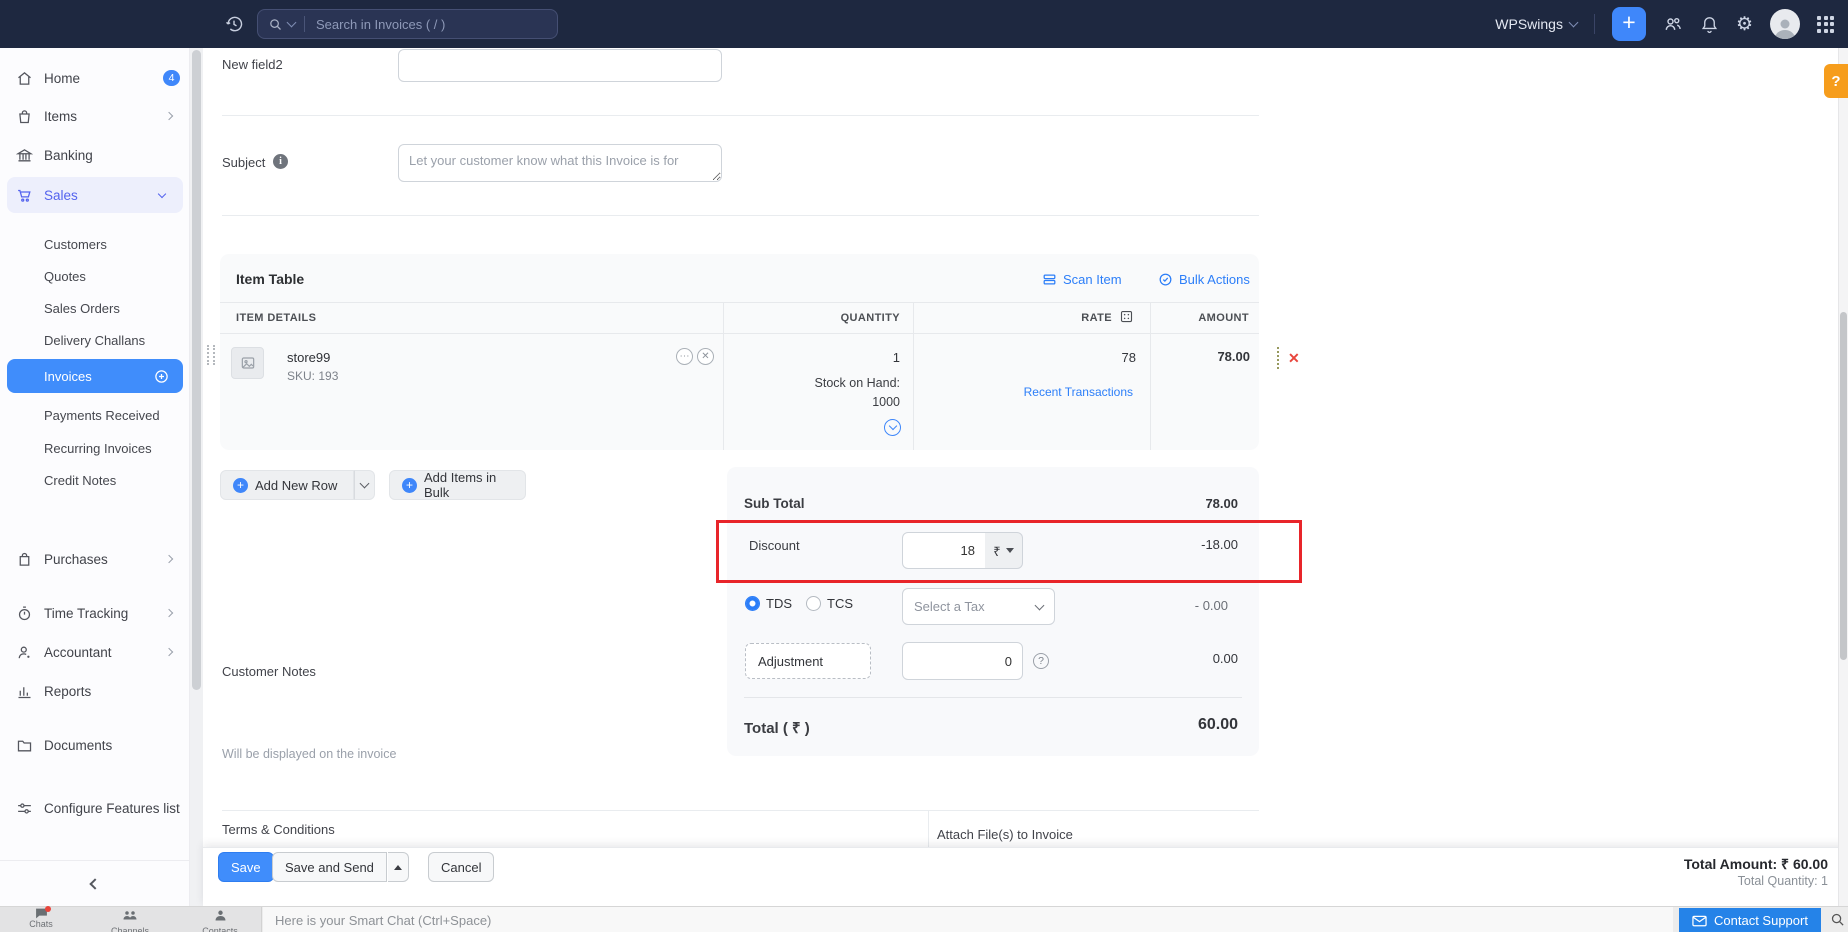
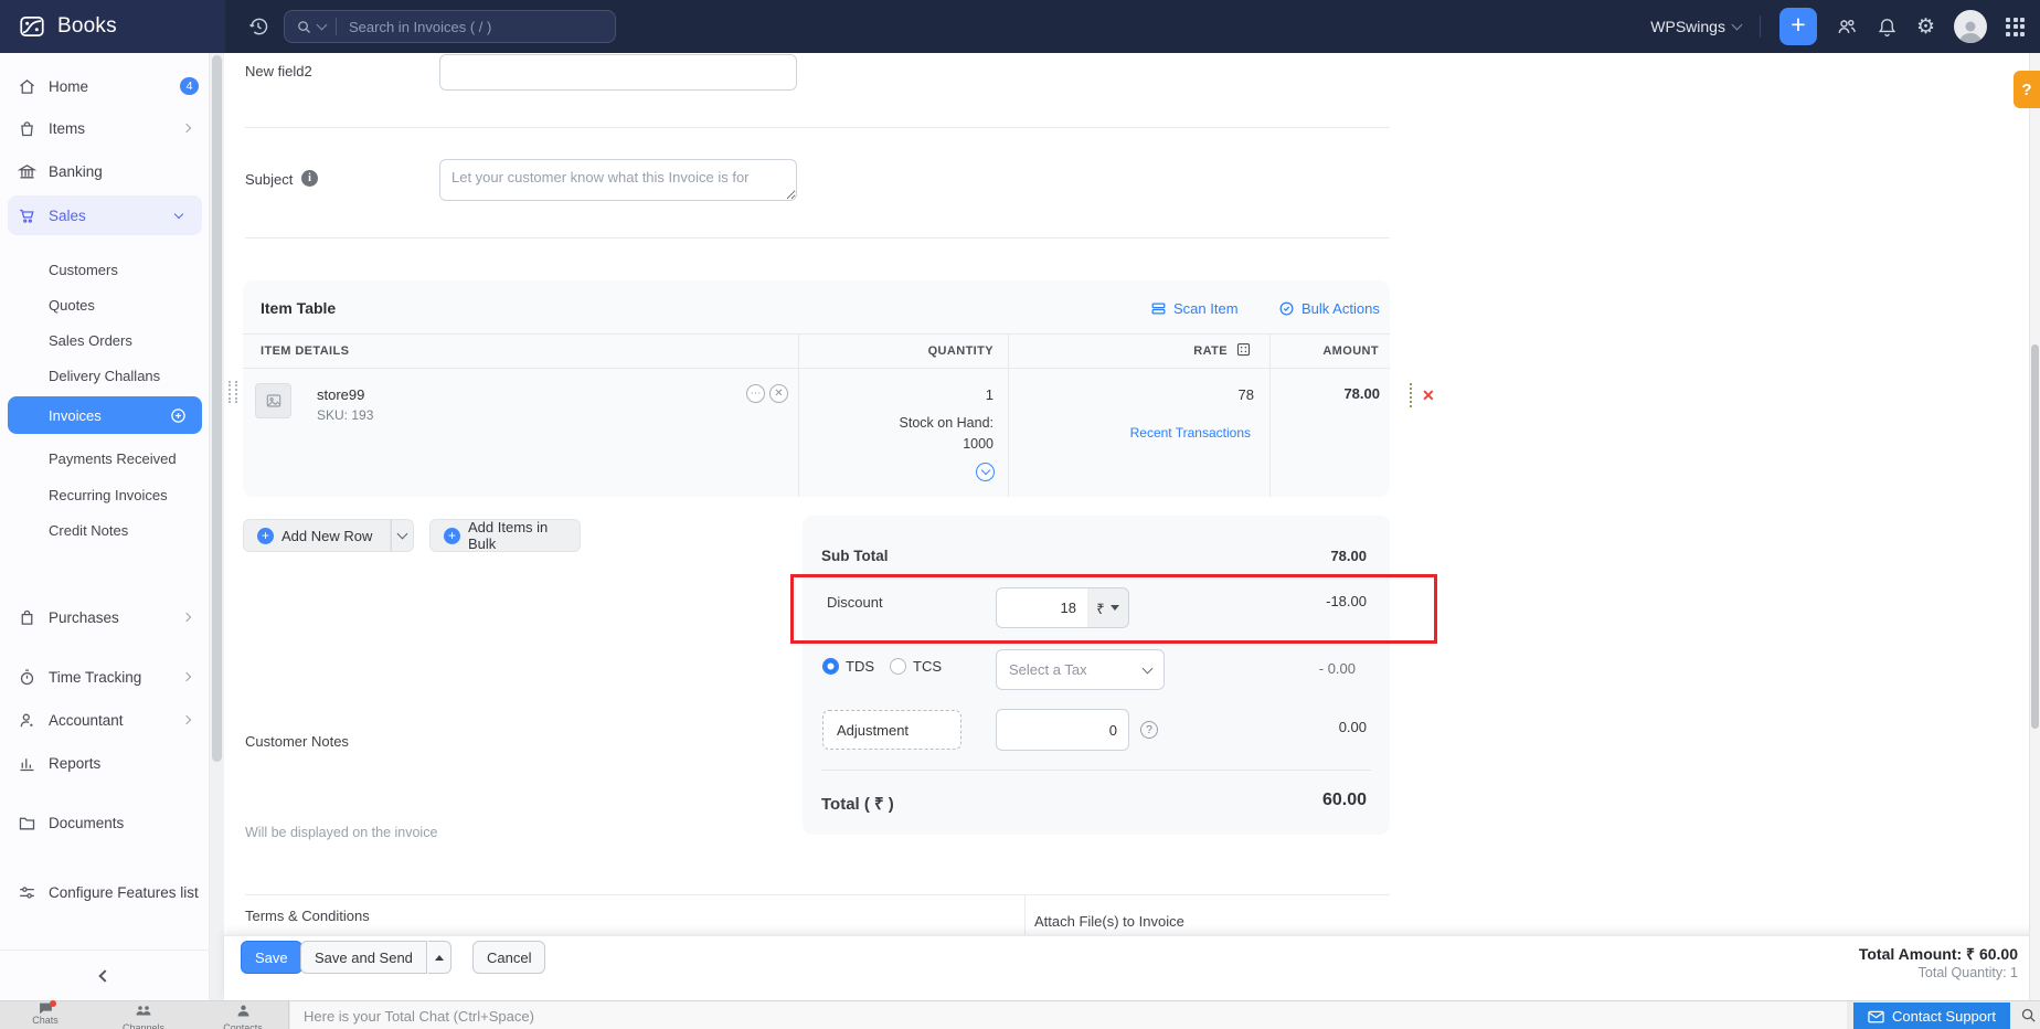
+ Books
  Search in Invoices ( / )
  WPSwings
  +
  ⚙
  Home
  4
  Items
  Banking
  Sales
  Customers
  Quotes
  Sales Orders
  Delivery Challans
  Invoices
  Payments Received
  Recurring Invoices
  Credit Notes
  Purchases
  Time Tracking
  Accountant
  Reports
  Documents
  Configure Features list
  New field2
  Subject
  i
  Let your customer know what this Invoice is for
  Item Table
  Scan Item
  Bulk Actions
  ITEM DETAILS
  QUANTITY
  RATE
  AMOUNT
  store99
  ⋯
  ✕
  SKU: 193
  1
  Stock on Hand:
  1000
  78
  Recent Transactions
  78.00
  ✕
  +
  Add New Row
  +
  Add Items in Bulk
  Sub Total
  78.00
  Discount
  18
  ₹
  -18.00
  TDS
  TCS
  Select a Tax
  - 0.00
  Adjustment
  0
  ?
  0.00
  Total ( ₹ )
  60.00
  Customer Notes
  Will be displayed on the invoice
  Terms & Conditions
  Attach File(s) to Invoice
  Save
  Save and Send
  Cancel
  Total Amount: ₹ 60.00
  Total Quantity: 1
  Chats
  Channels
  Contacts
- Here is your Smart Chat (Ctrl+Space)
+ Here is your Total Chat (Ctrl+Space)
  Contact Support
  ?
